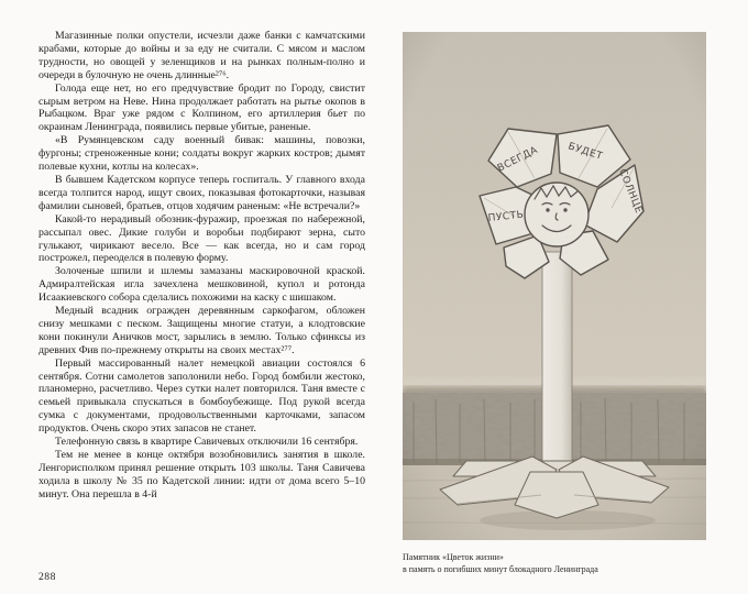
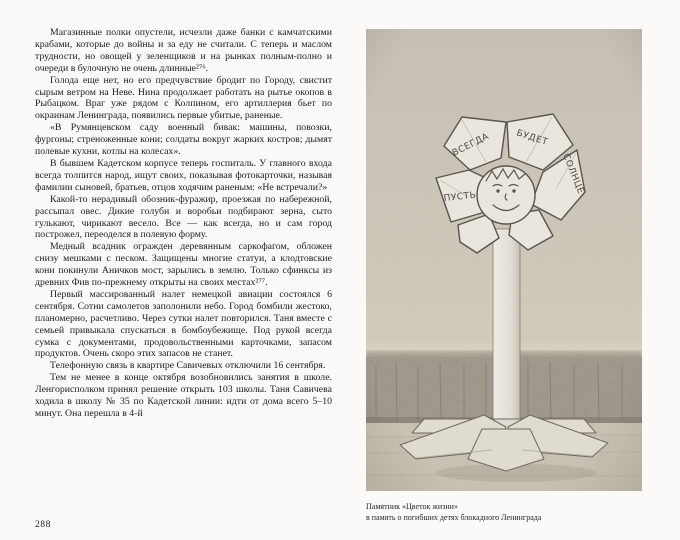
- Магазинные полки опустели, исчезли даже банки с камчатскими крабами, которые до войны и за еду не считали. С мясом и маслом трудности, но овощей у зеленщиков и на рынках полным-полно и очереди в булочную не очень длинные²⁷⁶.
+ Магазинные полки опустели, исчезли даже банки с камчатскими крабами, которые до войны и за еду не считали. С теперь и маслом трудности, но овощей у зеленщиков и на рынках полным-полно и очереди в булочную не очень длинные²⁷⁶.
  Голода еще нет, но его предчувствие бродит по Городу, свистит сырым ветром на Неве. Нина продолжает работать на рытье окопов в Рыбацком. Враг уже рядом с Колпином, его артиллерия бьет по окраинам Ленинграда, появились первые убитые, раненые.
  «В Румянцевском саду военный бивак: машины, повозки, фургоны; стреноженные кони; солдаты вокруг жарких костров; дымят полевые кухни, котлы на колесах».
  В бывшем Кадетском корпусе теперь госпиталь. У главного входа всегда толпится народ, ищут своих, показывая фотокарточки, называя фамилии сыновей, братьев, отцов ходячим раненым: «Не встречали?»
  Какой-то нерадивый обозник-фуражир, проезжая по набережной, рассыпал овес. Дикие голуби и воробьи подбирают зерна, сыто гулькают, чирикают весело. Все — как всегда, но и сам город построжел, переоделся в полевую форму.
- Золоченые шпили и шлемы замазаны маскировочной краской. Адмиралтейская игла зачехлена мешковиной, купол и ротонда Исаакиевского собора сделались похожими на каску с шишаком.
  Медный всадник огражден деревянным саркофагом, обложен снизу мешками с песком. Защищены многие статуи, а клодтовские кони покинули Аничков мост, зарылись в землю. Только сфинксы из древних Фив по-прежнему открыты на своих местах²⁷⁷.
  Первый массированный налет немецкой авиации состоялся 6 сентября. Сотни самолетов заполонили небо. Город бомбили жестоко, планомерно, расчетливо. Через сутки налет повторился. Таня вместе с семьей привыкала спускаться в бомбоубежище. Под рукой всегда сумка с документами, продовольственными карточками, запасом продуктов. Очень скоро этих запасов не станет.
  Телефонную связь в квартире Савичевых отключили 16 сентября.
  Тем не менее в конце октября возобновились занятия в школе. Ленгорисполком принял решение открыть 103 школы. Таня Савичева ходила в школу № 35 по Кадетской линии: идти от дома всего 5–10 минут. Она перешла в 4-й
  288
  Памятник «Цветок жизни»
- в память о погибших минут блокадного Ленинграда
+ в память о погибших детях блокадного Ленинграда
